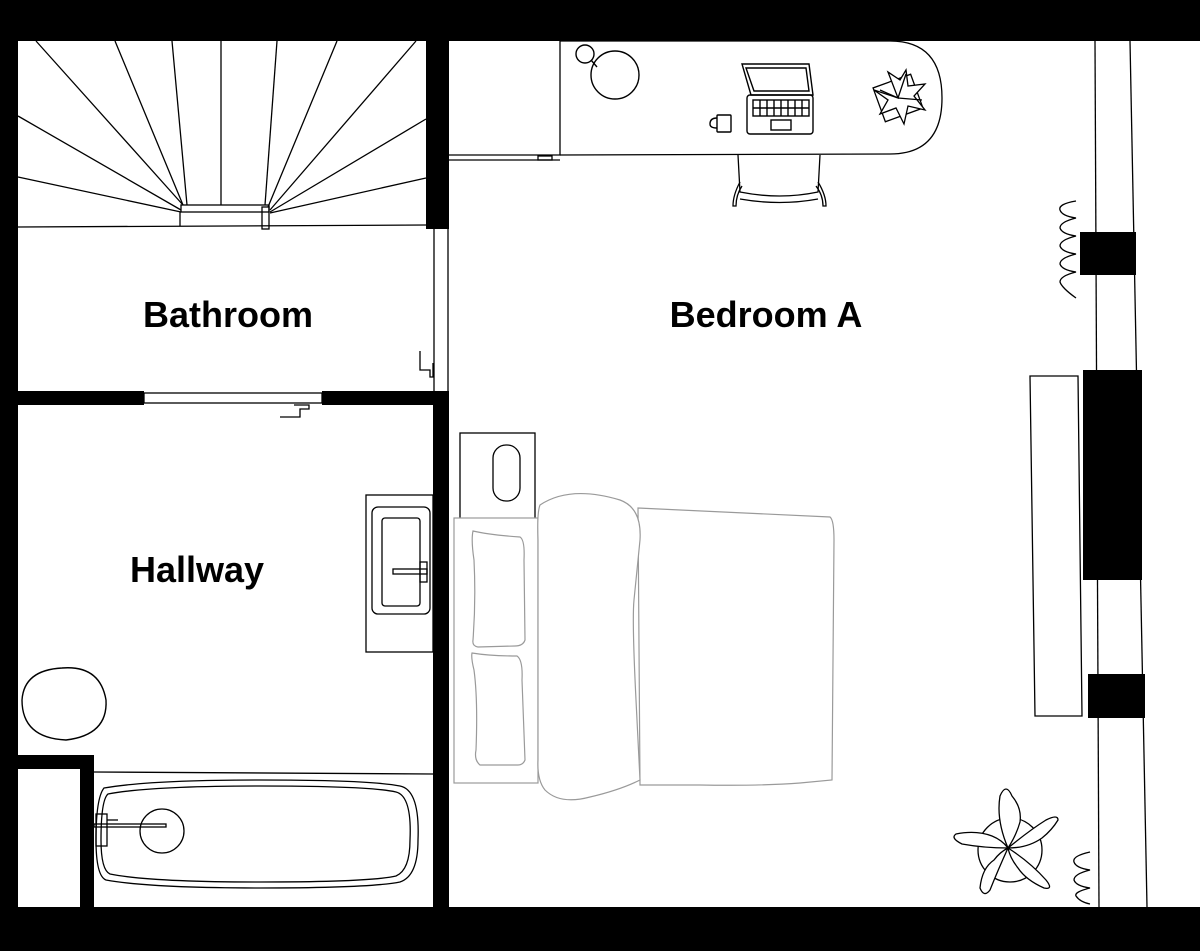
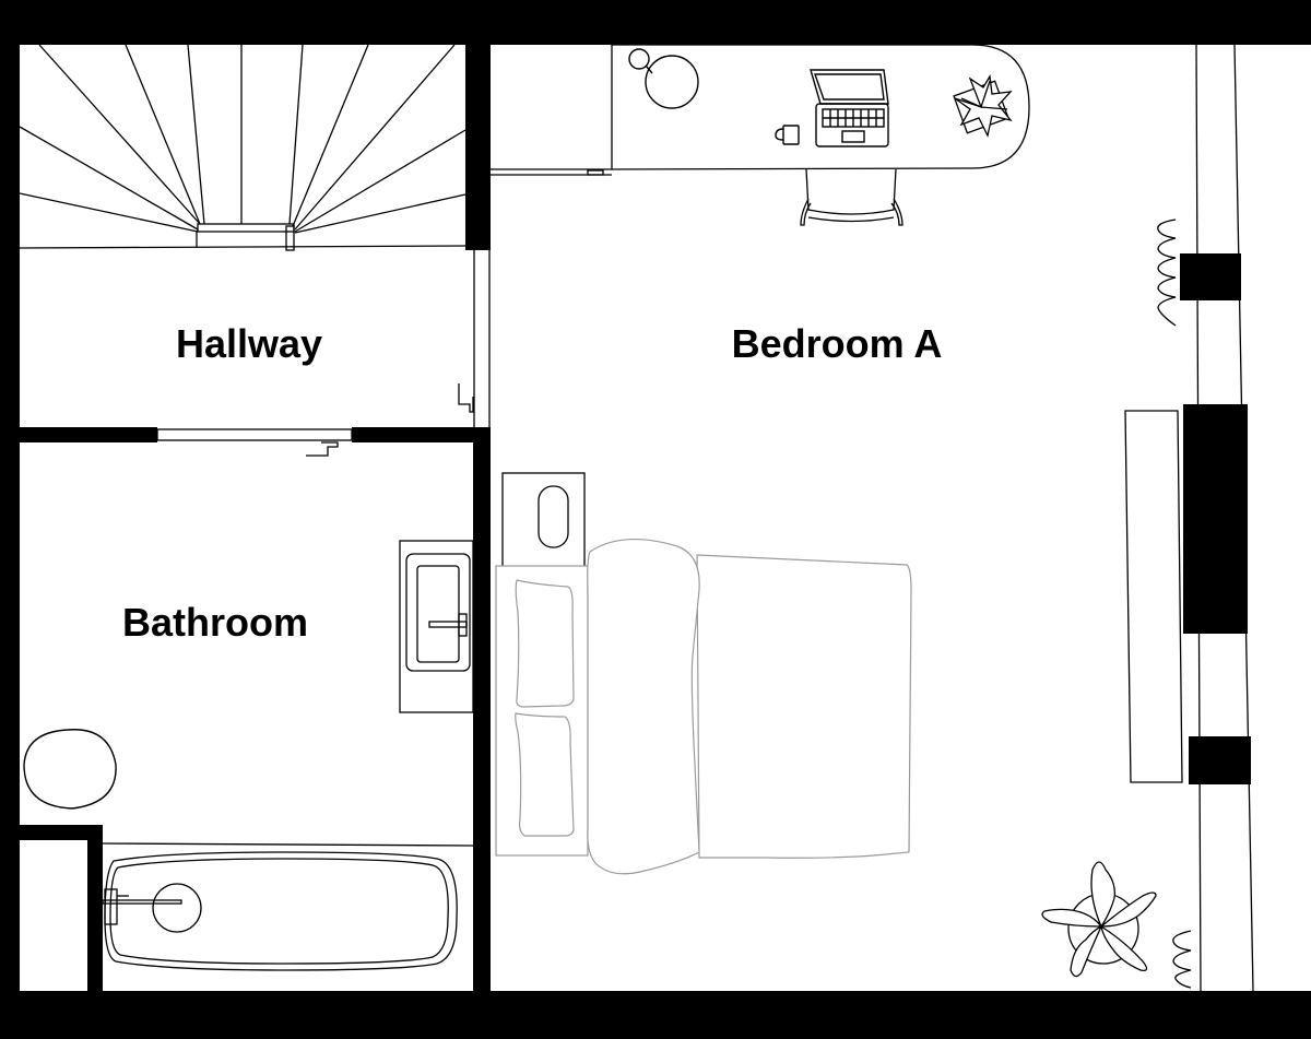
- Bathroom
+ Hallway
  Bedroom A
- Hallway
+ Bathroom
